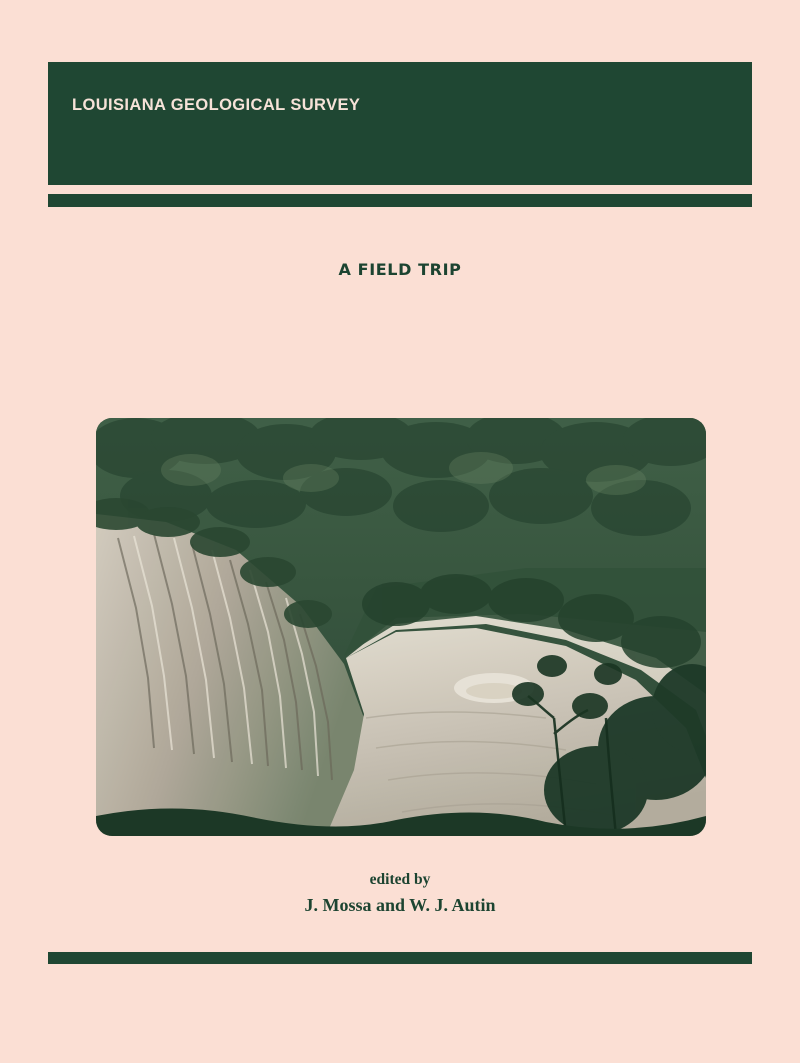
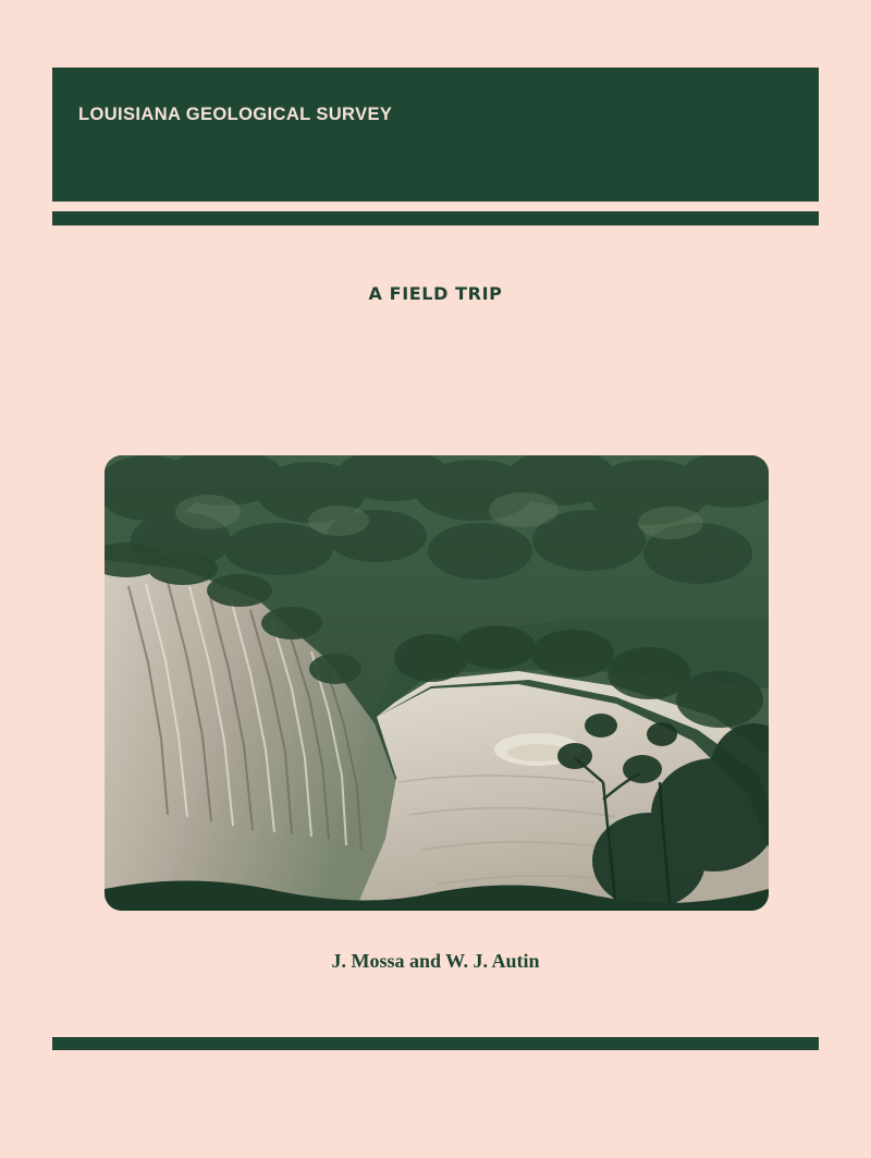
  LOUISIANA GEOLOGICAL SURVEY
  A FIELD TRIP
- edited by
  J. Mossa and W. J. Autin
